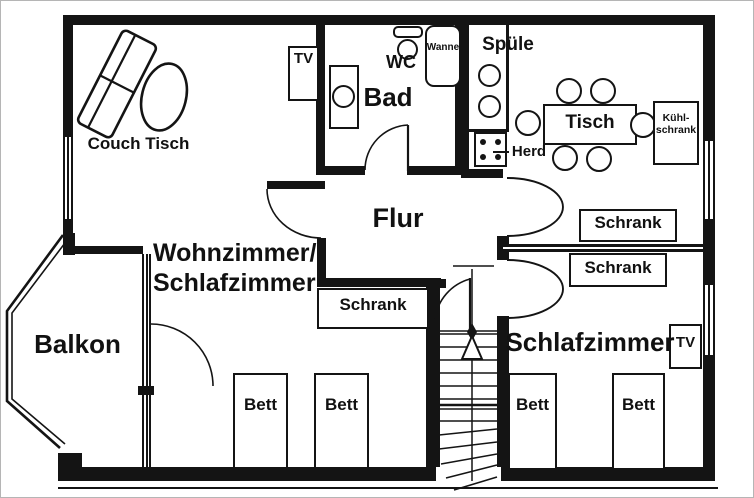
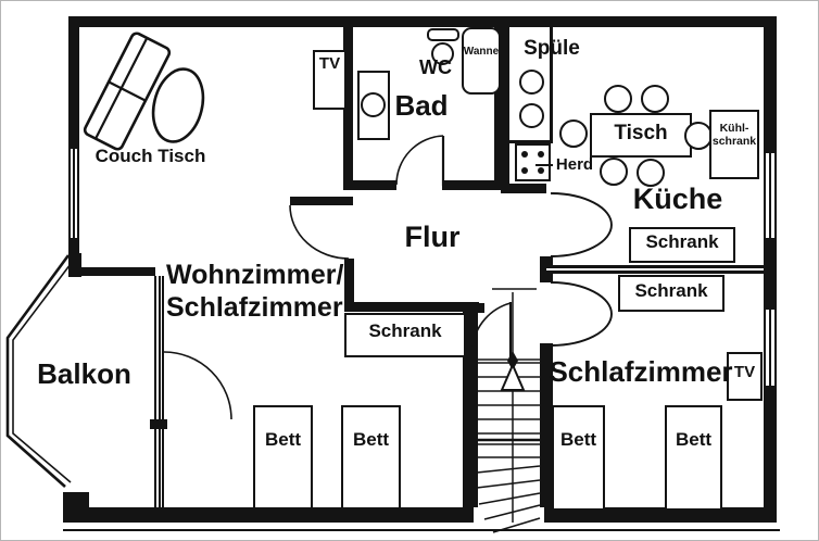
  Couch Tisch
  TV
  Bad
  WC
  Wanne
  Spüle
  Tisch
  Herd
  Kühl-
  schrank
+ Küche
  Schrank
  Schrank
  Schlafzimmer
  TV
  Bett
  Bett
  Flur
  Wohnzimmer/
  Schlafzimmer
  Schrank
  Balkon
  Bett
  Bett
